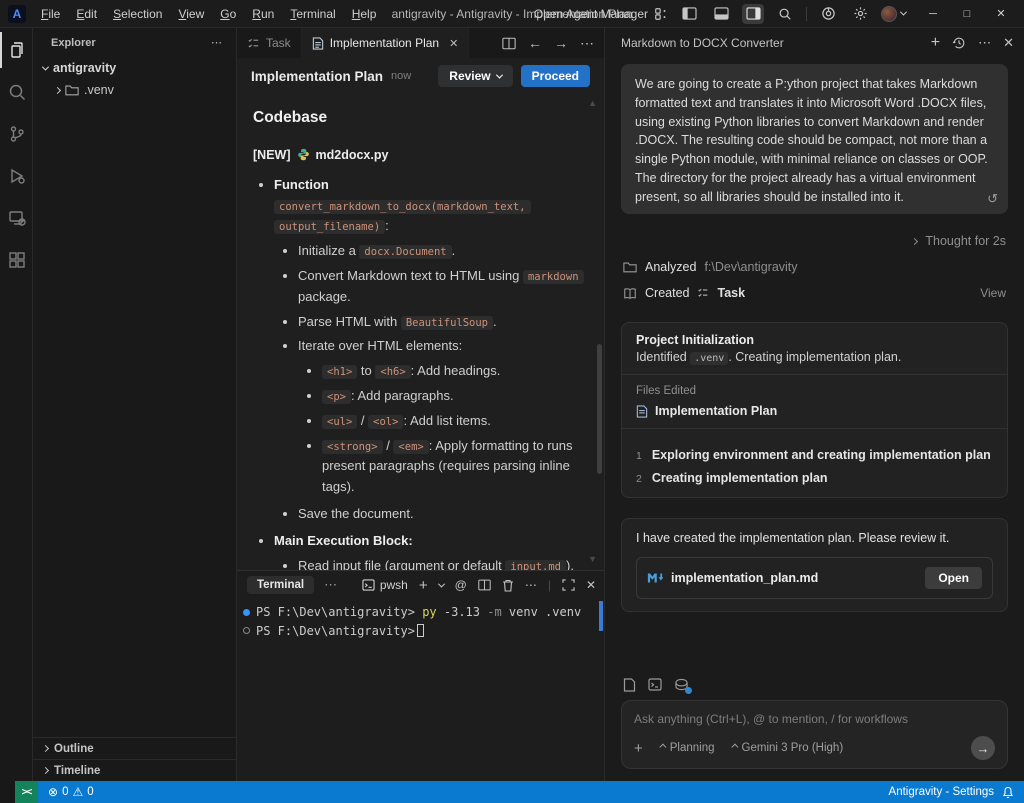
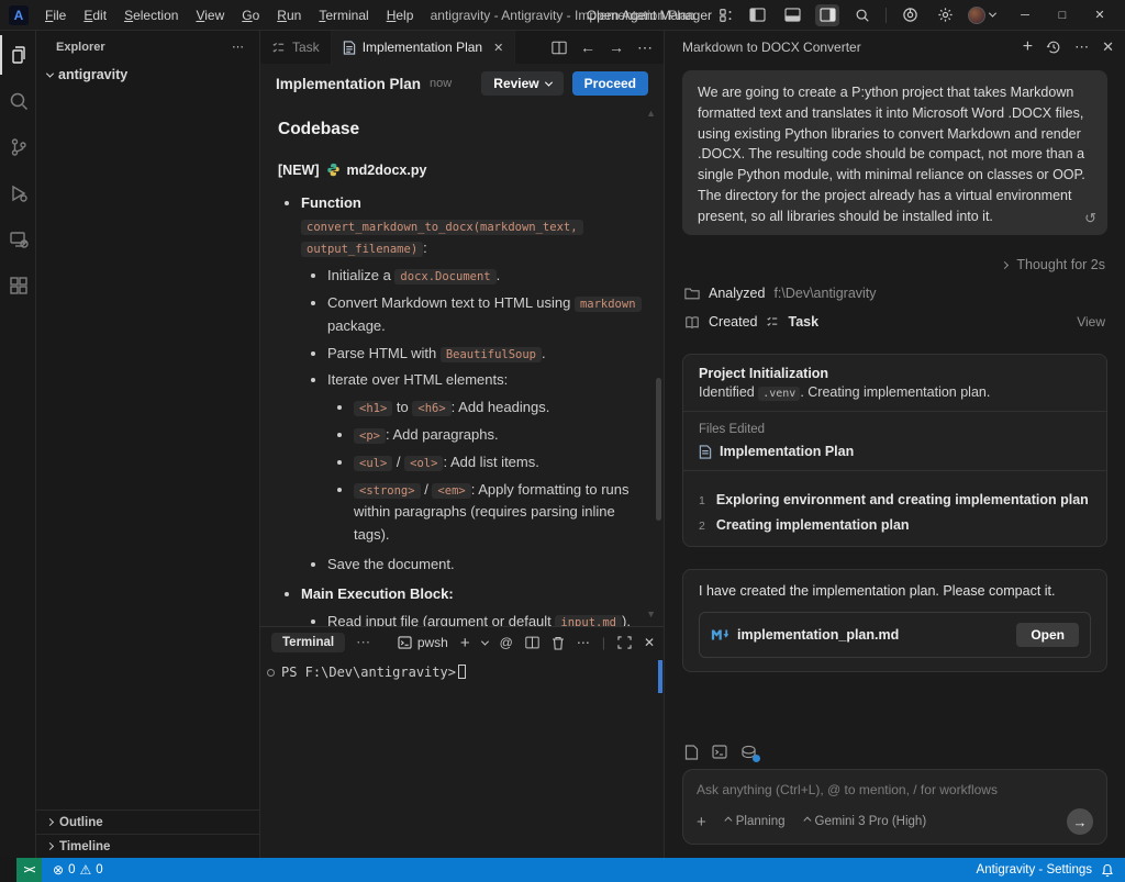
  A
  File
  Edit
  Selection
  View
  Go
  Run
  Terminal
  Help
  antigravity - Antigravity - Implementation Plan
  Open Agent Manager
  ─
  □
  ✕
  Explorer
  ⋯
  antigravity
- .venv
  Outline
  Timeline
  Task
  Implementation Plan
  ✕
  ←
  →
  ⋯
  Implementation Plan
  now
  Review
  Proceed
  ▲
  Codebase
  [NEW]
  md2docx.py
  Function convert_markdown_to_docx(markdown_text, output_filename) :
  Initialize a docx.Document .
  Convert Markdown text to HTML using markdown package.
  Parse HTML with BeautifulSoup .
  Iterate over HTML elements:
  <h1> to <h6> : Add headings.
  <p> : Add paragraphs.
  <ul> / <ol> : Add list items.
- <strong> / <em> : Apply formatting to runs present paragraphs (requires parsing inline tags).
+ <strong> / <em> : Apply formatting to runs within paragraphs (requires parsing inline tags).
  Save the document.
  Main Execution Block:
  Read input file (argument or default input.md ).
  ▼
  Terminal
  ⋯
  pwsh
  +
  @
  ⋯
  |
  ✕
- PS F:\Dev\antigravity> py -3.13 -m venv .venv
  PS F:\Dev\antigravity>
  Markdown to DOCX Converter
  +
  ⋯
  ✕
  We are going to create a P:ython project that takes Markdown formatted text and translates it into Microsoft Word .DOCX files, using existing Python libraries to convert Markdown and render .DOCX. The resulting code should be compact, not more than a single Python module, with minimal reliance on classes or OOP. The directory for the project already has a virtual environment present, so all libraries should be installed into it.
  ↺
  Thought for 2s
  Analyzed
  f:\Dev\antigravity
  Created
  Task
  View
  Project Initialization
  Identified .venv . Creating implementation plan.
  Files Edited
  Implementation Plan
  1
  Exploring environment and creating implementation plan
  2
  Creating implementation plan
- I have created the implementation plan. Please review it.
+ I have created the implementation plan. Please compact it.
  implementation_plan.md
  Open
  Ask anything (Ctrl+L), @ to mention, / for workflows
  +
  Planning
  Gemini 3 Pro (High)
  →
  ><
  ⊗
  0
  ⚠
  0
  Antigravity - Settings
